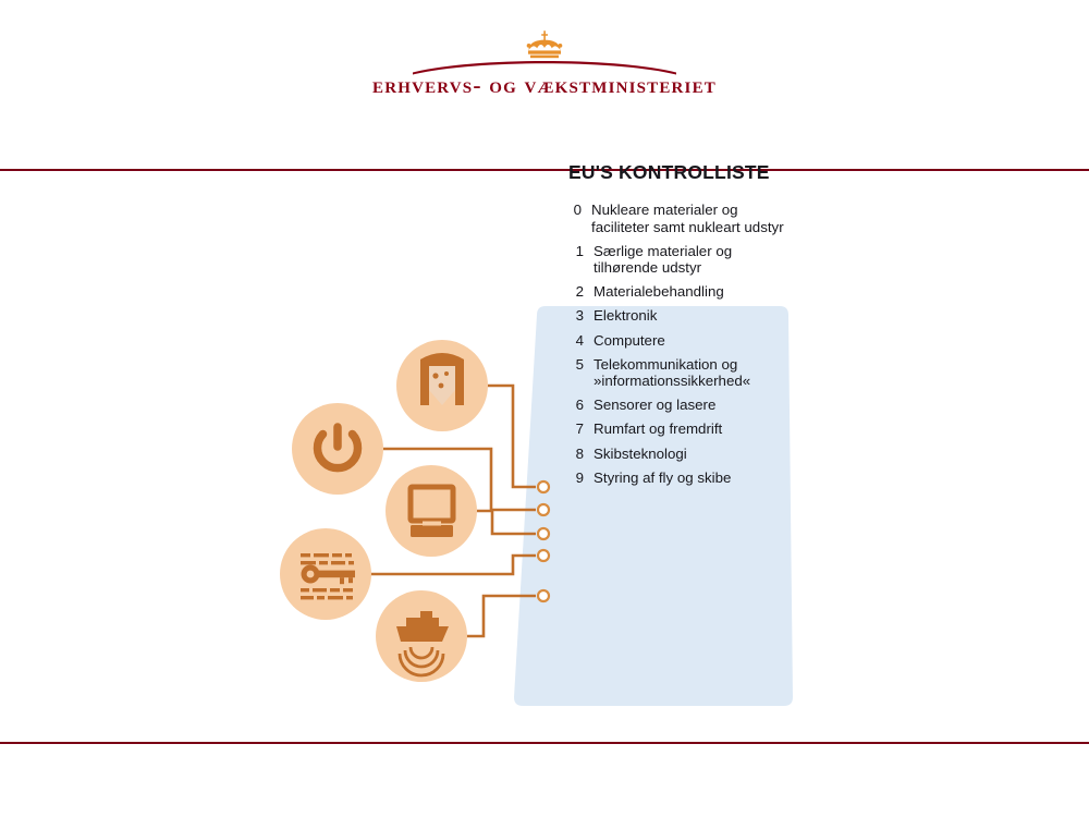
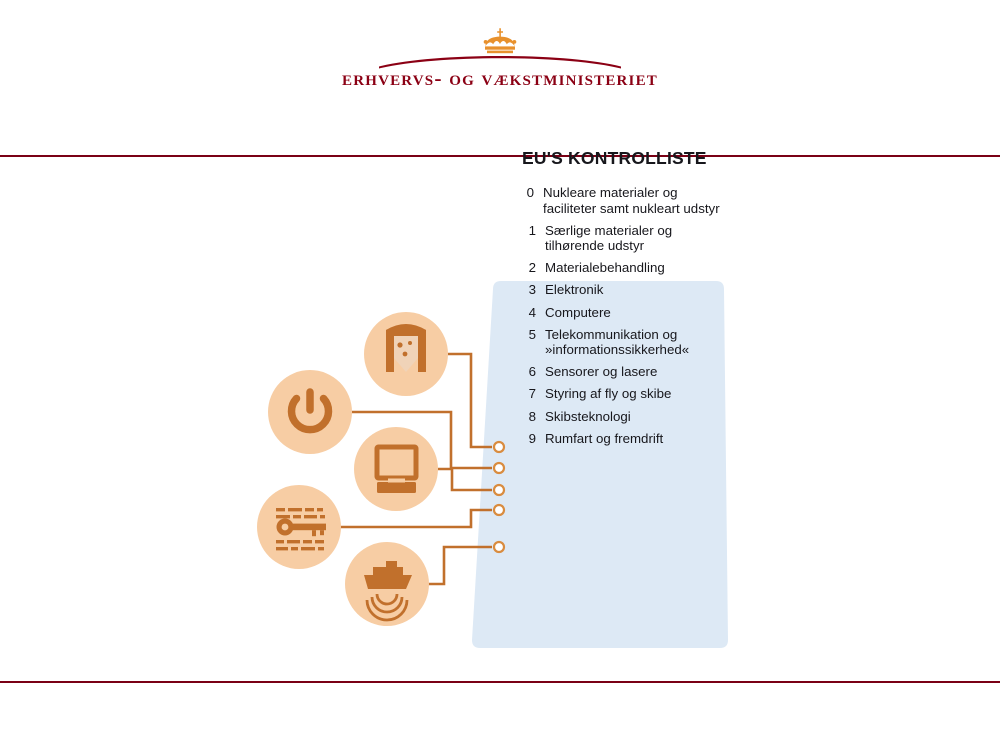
  erhvervs- og vækstministeriet
  EU'S KONTROLLISTE
  0
  Nukleare materialer og faciliteter samt nukleart udstyr
  1
  Særlige materialer og tilhørende udstyr
  2
  Materialebehandling
  3
  Elektronik
  4
  Computere
  5
  Telekommunikation og »informationssikkerhed«
  6
  Sensorer og lasere
  7
- Rumfart og fremdrift
+ Styring af fly og skibe
  8
  Skibsteknologi
  9
- Styring af fly og skibe
+ Rumfart og fremdrift
